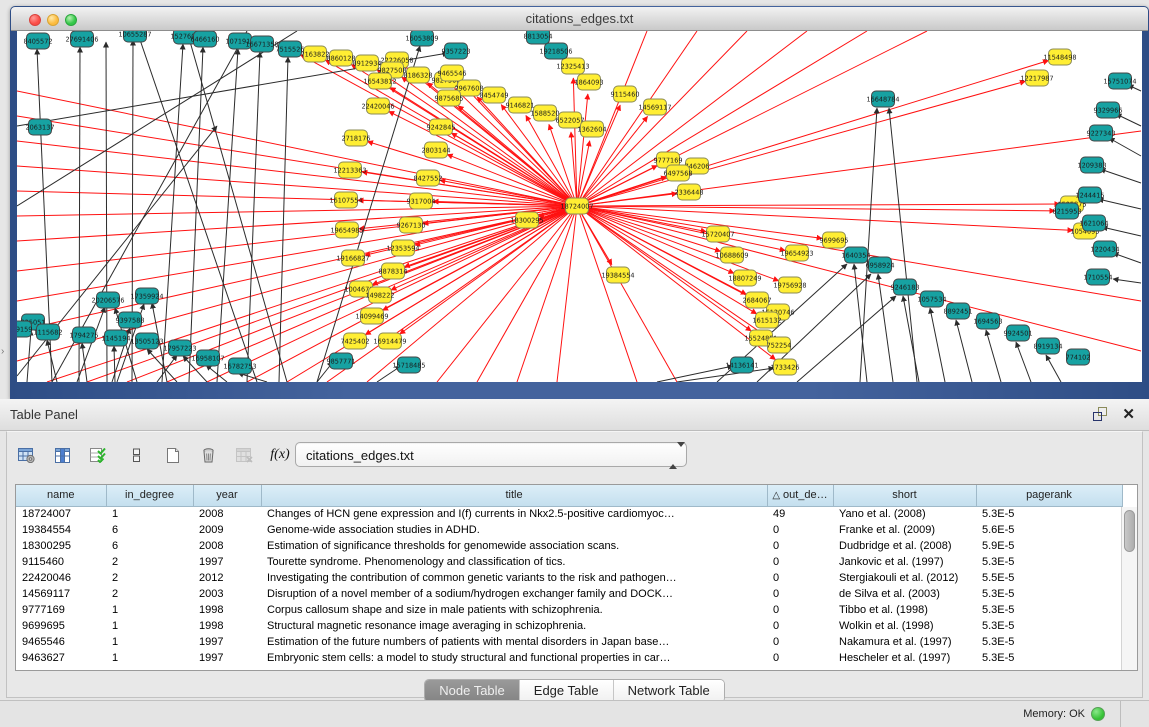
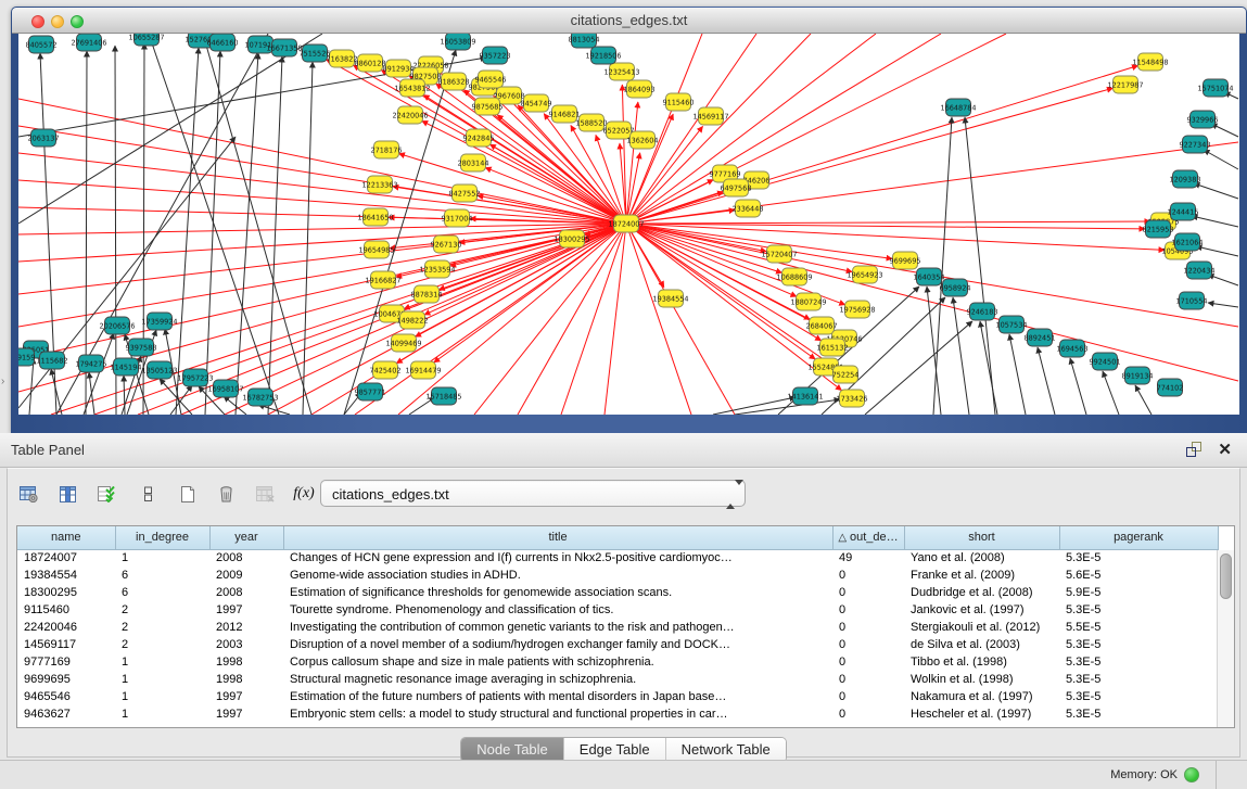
  citations_edges.txt
  18724007
  7163822
  8860128
  8912934
  22226058
  9827508
  16543812
  8186328
  9465546
  2967608
  9875685
  8454749
  9146821
  22420046
  1588520
  6522057
  12325413
  1864093
  1362604
  2718176
  9242845
  2803144
  12213363
  8427552
- 16107554
+ 18641650
  9317004
  19654985
  9267130
  12353594
  19166827
  8878314
  100467
  1498222
  14099469
  7425402
  16914479
  18300295
  19384554
  15720407
  10688609
  18807249
  19756928
  19654923
  9699695
  2684067
  1615132
  155248
  752254
  1733426
  9777169
  46206
  6497568
  2336448
  14569117
  9115460
  11548498
  12217987
  8405572
  27691406
  10655287
  15276
  6466160
  107191
  16671358
  7515526
  16053809
  9357223
  8813054
  19218506
  2063137
  1115682
  1794275
  1145194
  13505123
  17957223
  16958107
  16782753
  20206576
  17359924
  9397588
  9857771
  15718485
  14136141
  1640354
  6958924
  9246183
  1057534
  8892451
  1694563
  9924501
  8919134
  774102
  16648784
  15751074
  9329966
  9227343
  1209383
  1244415
  8215953
  1621064
  1220434
  1710554
  ›
  Table Panel
  ✕
  f(x)
  citations_edges.txt
  name	in_degree	year	title	△ out_de…	short	pagerank
  18724007	1	2008	Changes of HCN gene expression and I(f) currents in Nkx2.5-positive cardiomyoc…	49	Yano et al. (2008)	5.3E-5
  19384554	6	2009	Genome-wide association studies in ADHD.	0	Franke et al. (2009)	5.6E-5
  18300295	6	2008	Estimation of significance thresholds for genomewide association scans.	0	Dudbridge et al. (2008)	5.9E-5
  9115460	2	1997	Tourette syndrome. Phenomenology and classification of tics.	0	Jankovic et al. (1997)	5.3E-5
  22420046	2	2012	Investigating the contribution of common genetic variants to the risk and pathogen…	0	Stergiakouli et al. (2012)	5.5E-5
  14569117	2	2003	Disruption of a novel member of a sodium/hydrogen exchanger family and DOCK…	0	de Silva et al. (2003)	5.3E-5
  9777169	1	1998	Corpus callosum shape and size in male patients with schizophrenia.	0	Tibbo et al. (1998)	5.3E-5
  9699695	1	1998	Structural magnetic resonance image averaging in schizophrenia.	0	Wolkin et al. (1998)	5.3E-5
  9465546	1	1997	Estimation of the future numbers of patients with mental disorders in Japan base…	0	Nakamura et al. (1997)	5.3E-5
  9463627	1	1997	Embryonic stem cells: a model to study structural and functional properties in car…	0	Hescheler et al. (1997)	5.3E-5
  Node Table
  Edge Table
  Network Table
  Memory: OK
